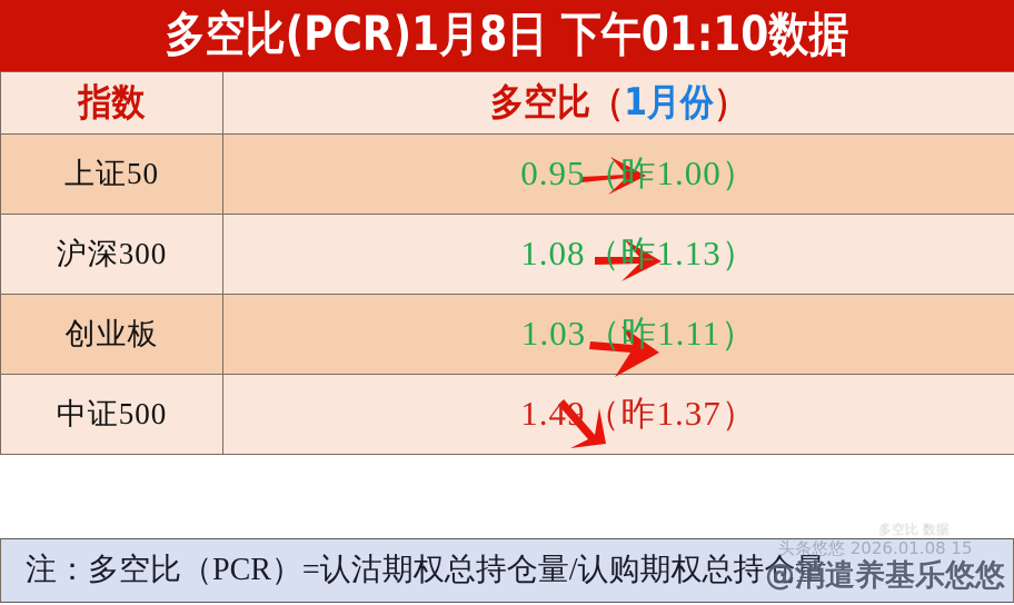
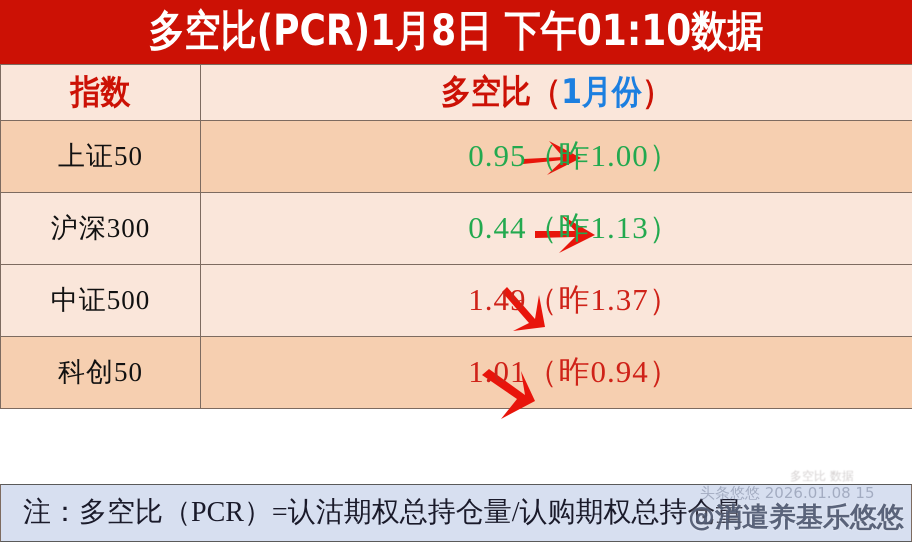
  多空比(PCR)1月8日 下午01:10数据
  指数	多空比（1月份）
  上证50	0.95（昨1.00）
- 沪深300	1.08（昨1.13）
+ 沪深300	0.44（昨1.13）
- 创业板	1.03（昨1.11）
  中证500	1.49（昨1.37）
+ 科创50	1.01（昨0.94）
  注：多空比（PCR）=认沽期权总持仓量/认购期权总持仓量
  多空比 数据
  头条悠悠 2026.01.08 15
  @消遣养基乐悠悠
